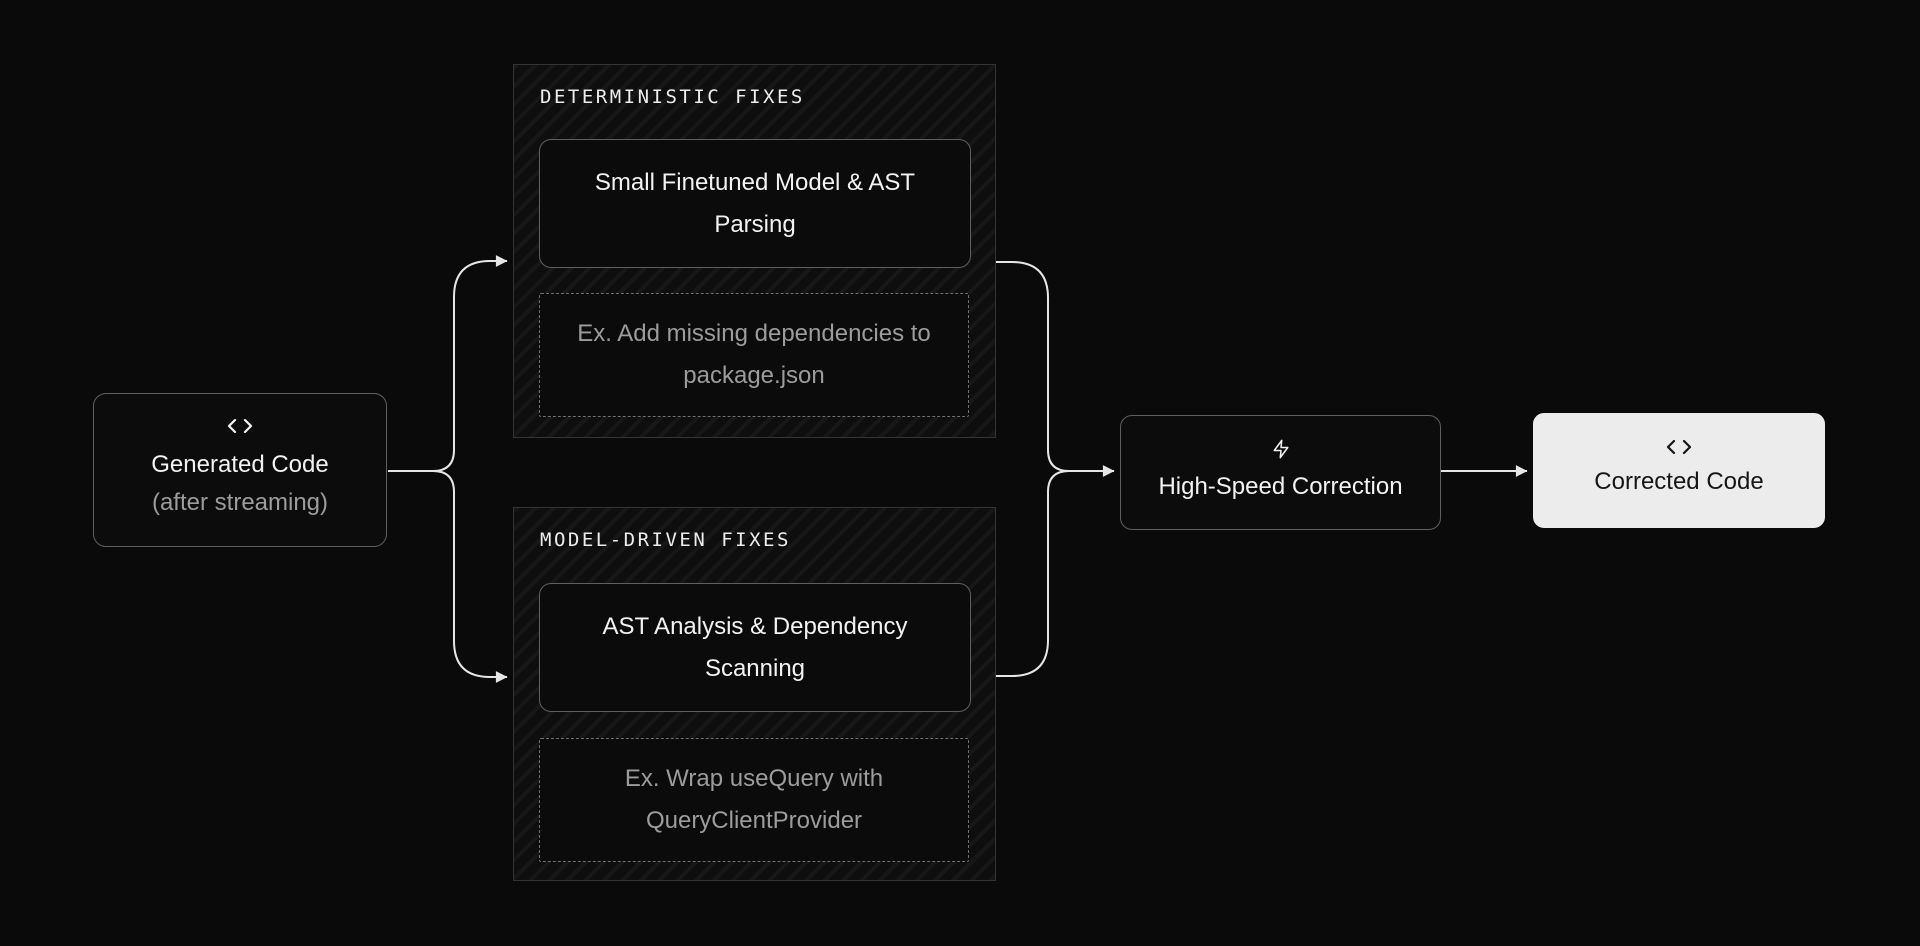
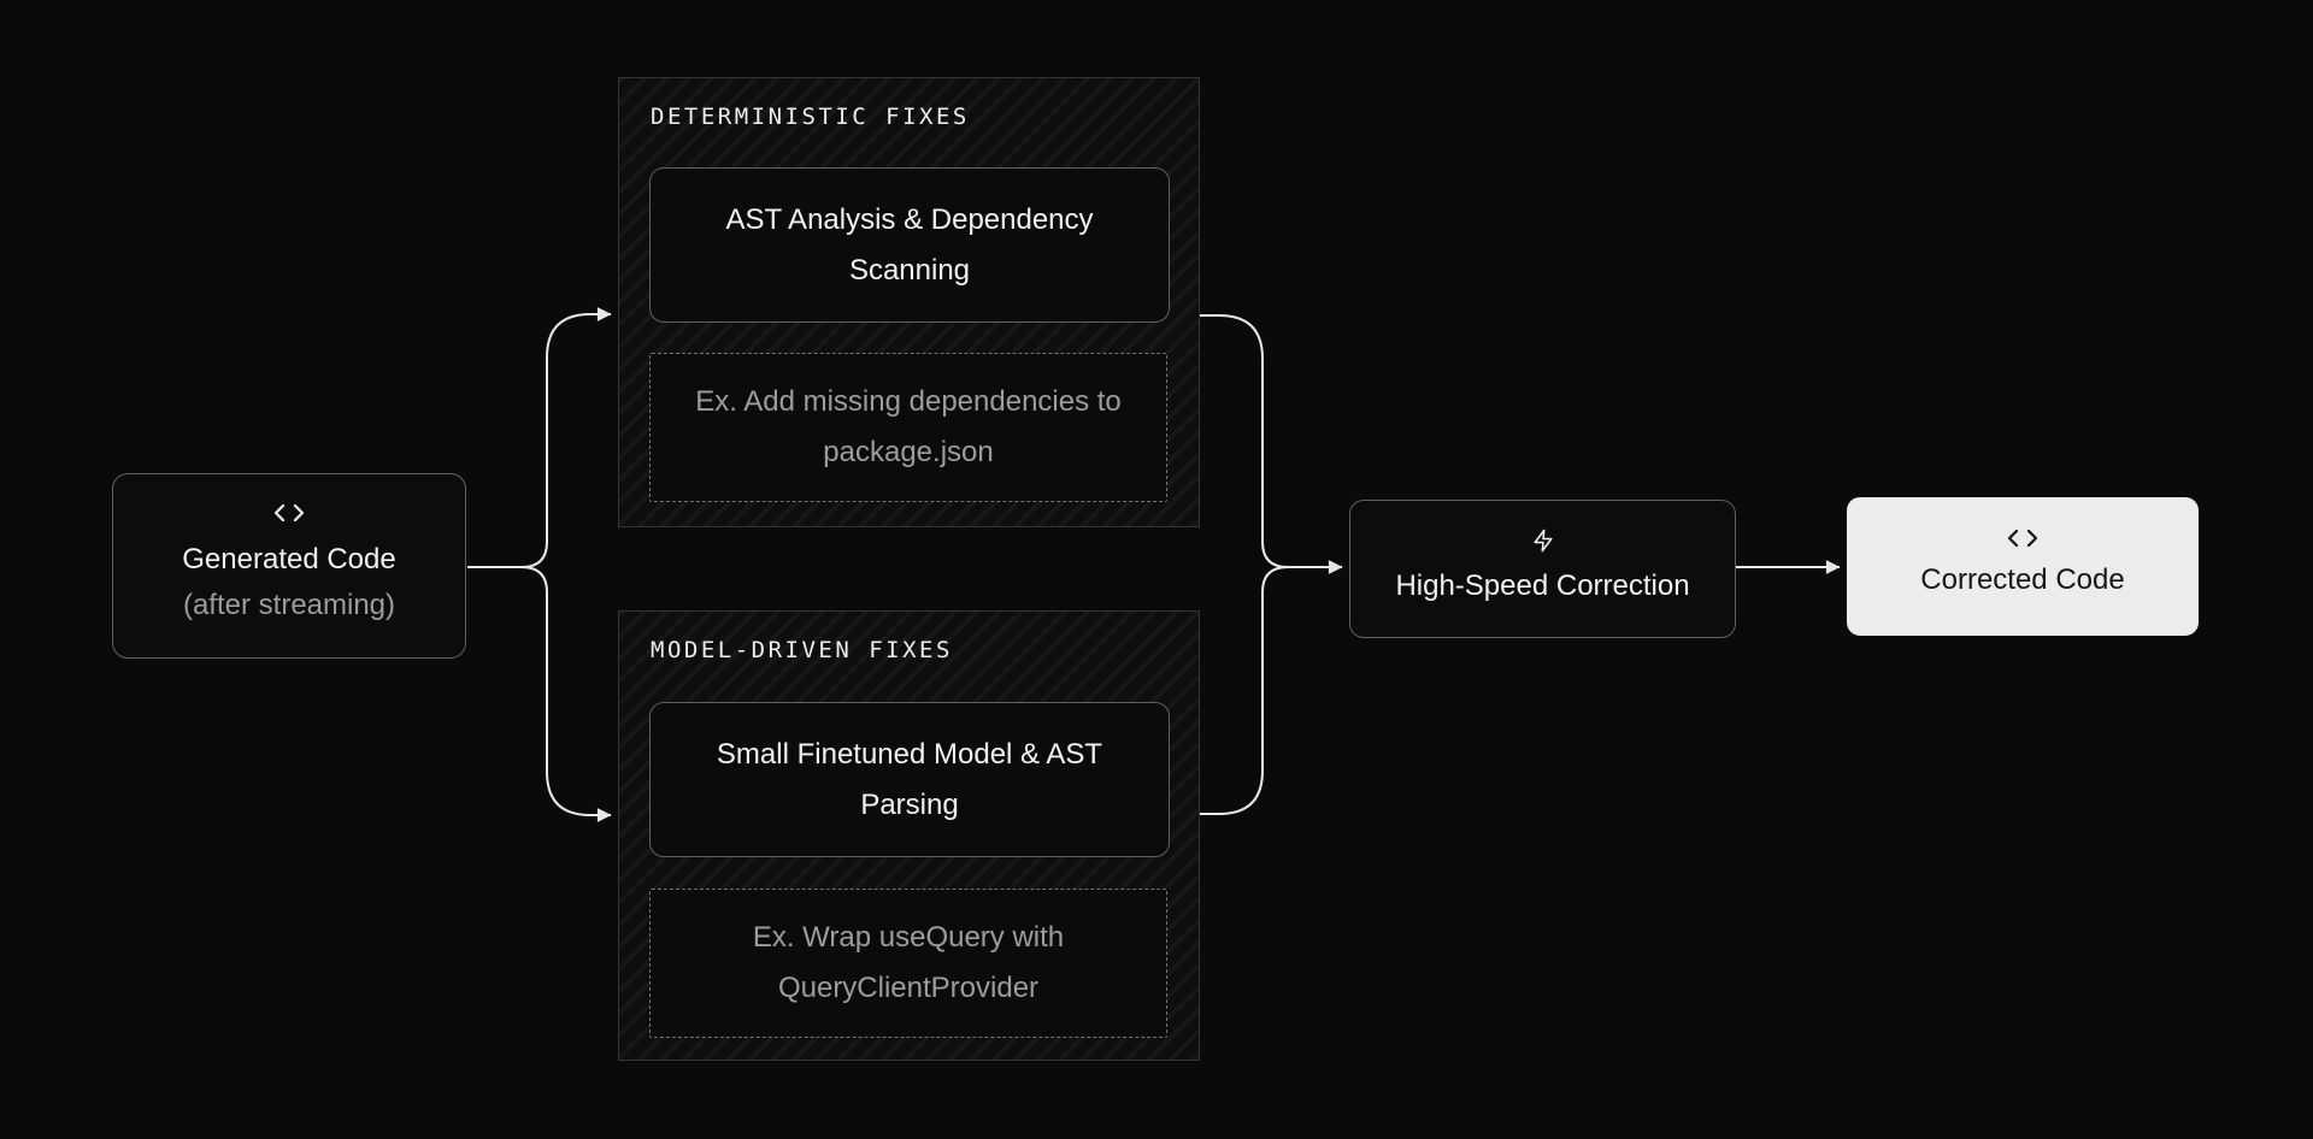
  Generated Code
  (after streaming)
  DETERMINISTIC FIXES
- Small Finetuned Model & AST Parsing
+ AST Analysis & Dependency Scanning
  Ex. Add missing dependencies to package.json
  MODEL-DRIVEN FIXES
- AST Analysis & Dependency Scanning
+ Small Finetuned Model & AST Parsing
  Ex. Wrap useQuery with QueryClientProvider
  High-Speed Correction
  Corrected Code
